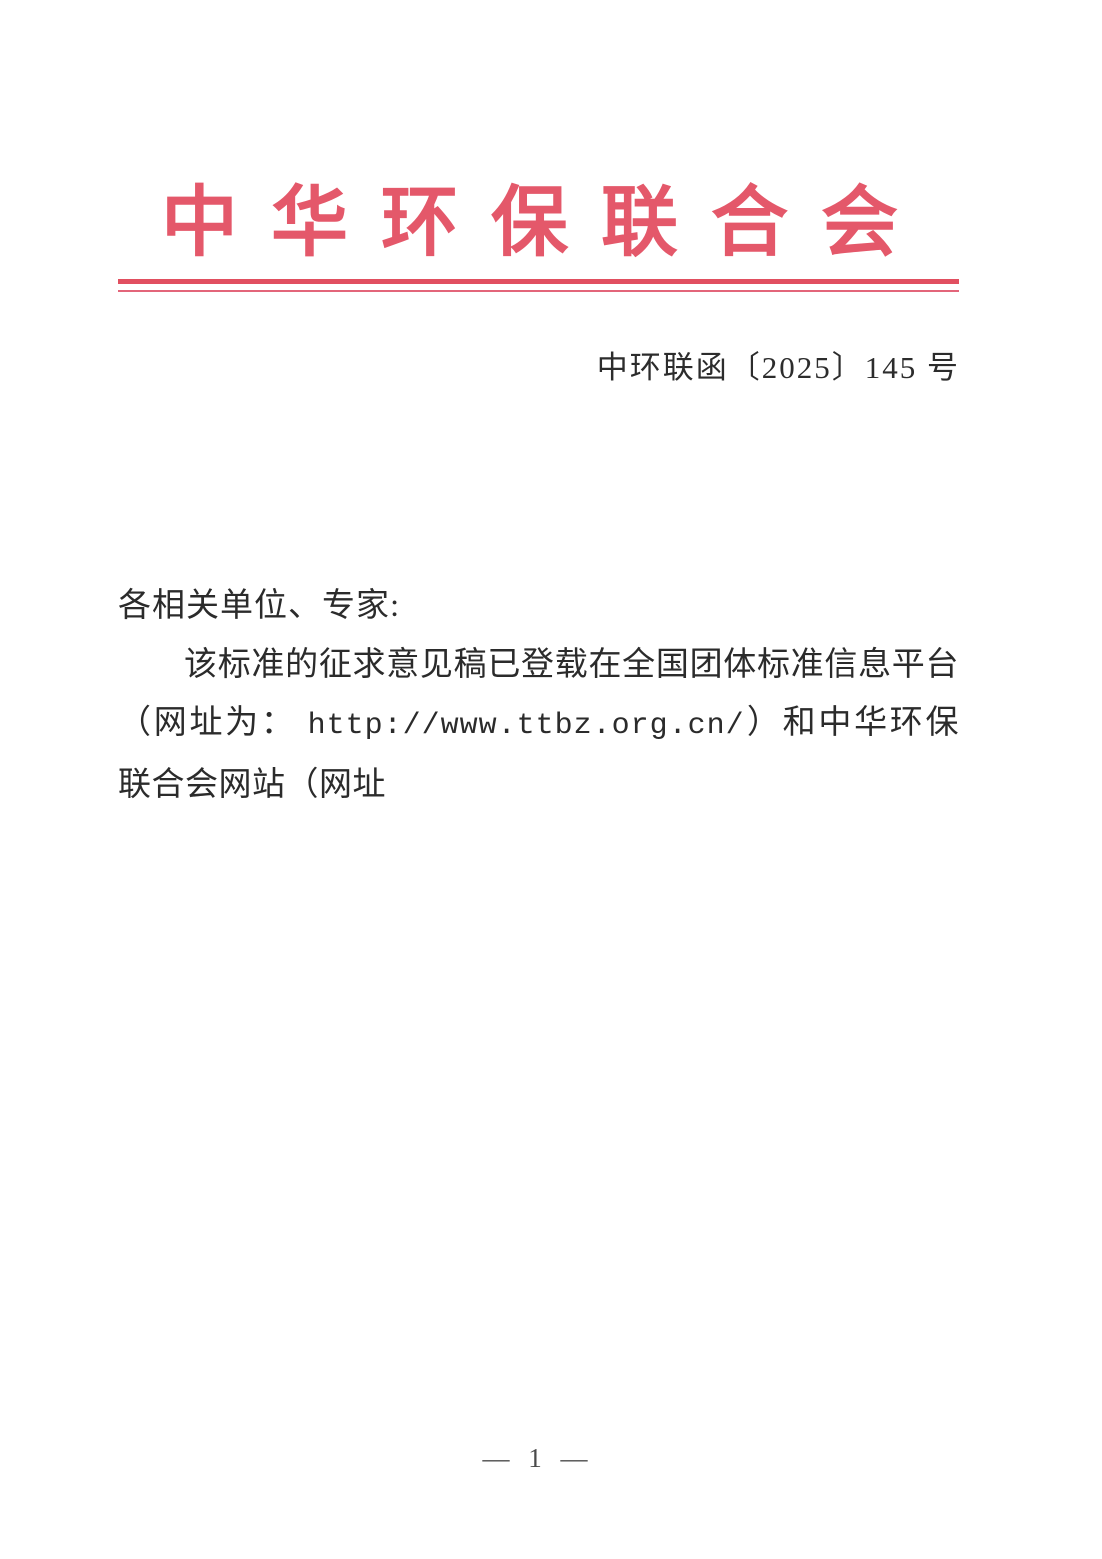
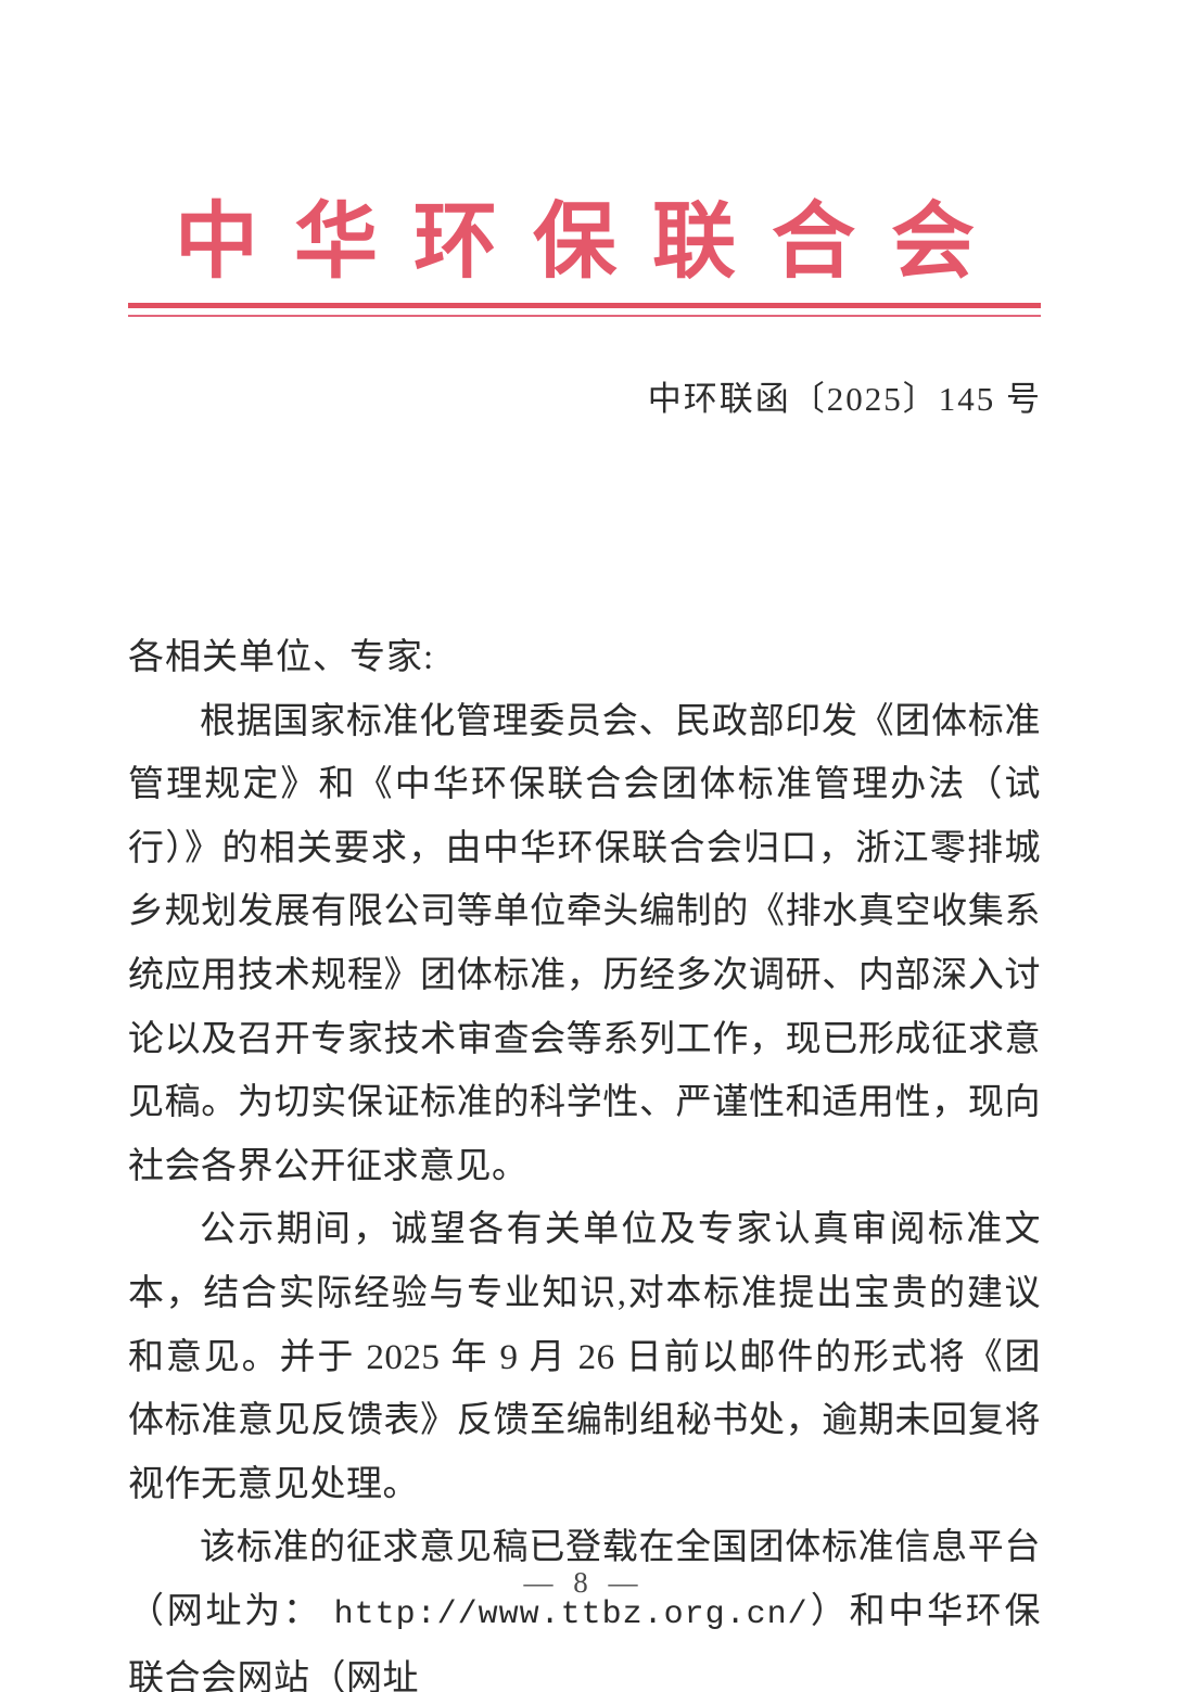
  中华环保联合会
  中环联函〔2025〕145 号
  各相关单位、专家:
+ 根据国家标准化管理委员会、民政部印发《团体标准管理规定》和《中华环保联合会团体标准管理办法（试行）》的相关要求，由中华环保联合会归口，浙江零排城乡规划发展有限公司等单位牵头编制的《排水真空收集系统应用技术规程》团体标准，历经多次调研、内部深入讨论以及召开专家技术审查会等系列工作，现已形成征求意见稿。为切实保证标准的科学性、严谨性和适用性，现向社会各界公开征求意见。
+ 公示期间，诚望各有关单位及专家认真审阅标准文本，结合实际经验与专业知识,对本标准提出宝贵的建议和意见。并于 2025 年 9 月 26 日前以邮件的形式将《团体标准意见反馈表》反馈至编制组秘书处，逾期未回复将视作无意见处理。
  该标准的征求意见稿已登载在全国团体标准信息平台（网址为： http://www.ttbz.org.cn/）和中华环保联合会网站（网址
- — 1 —
+ — 8 —
